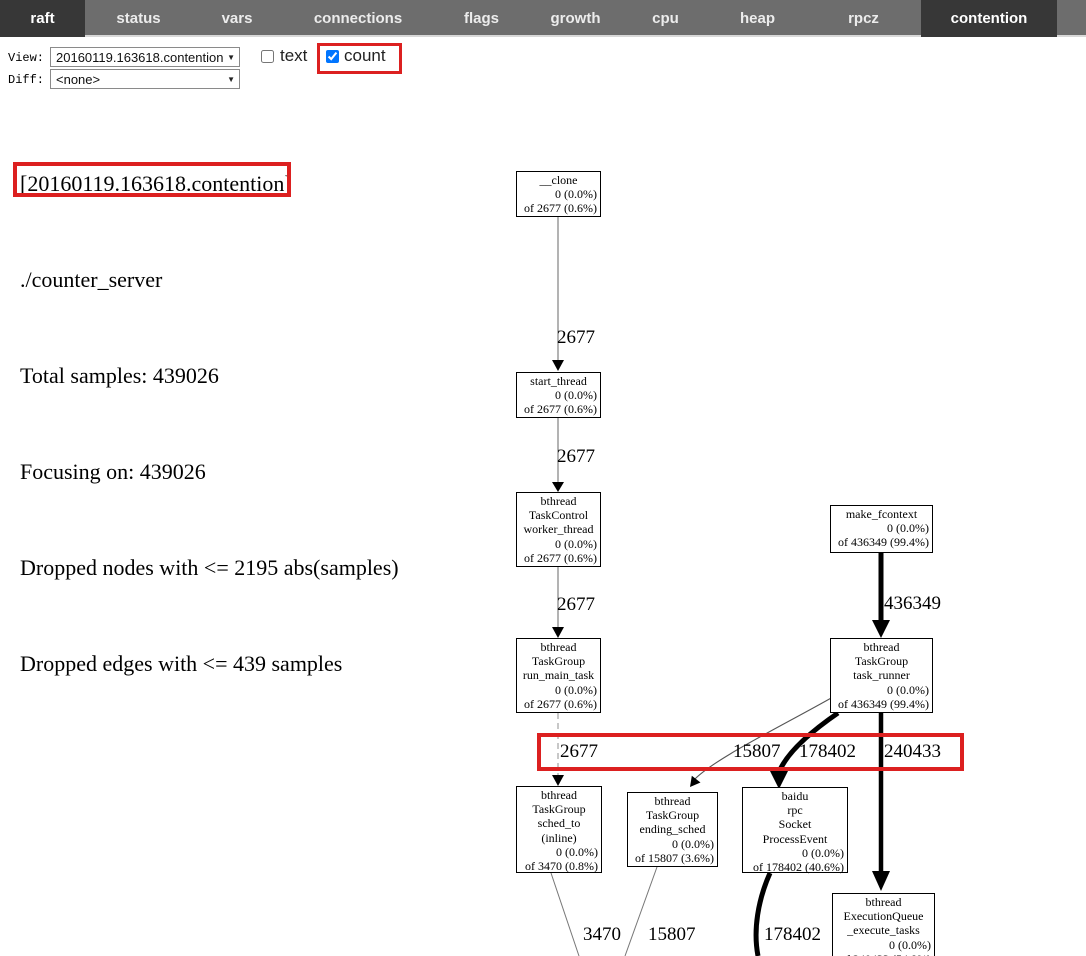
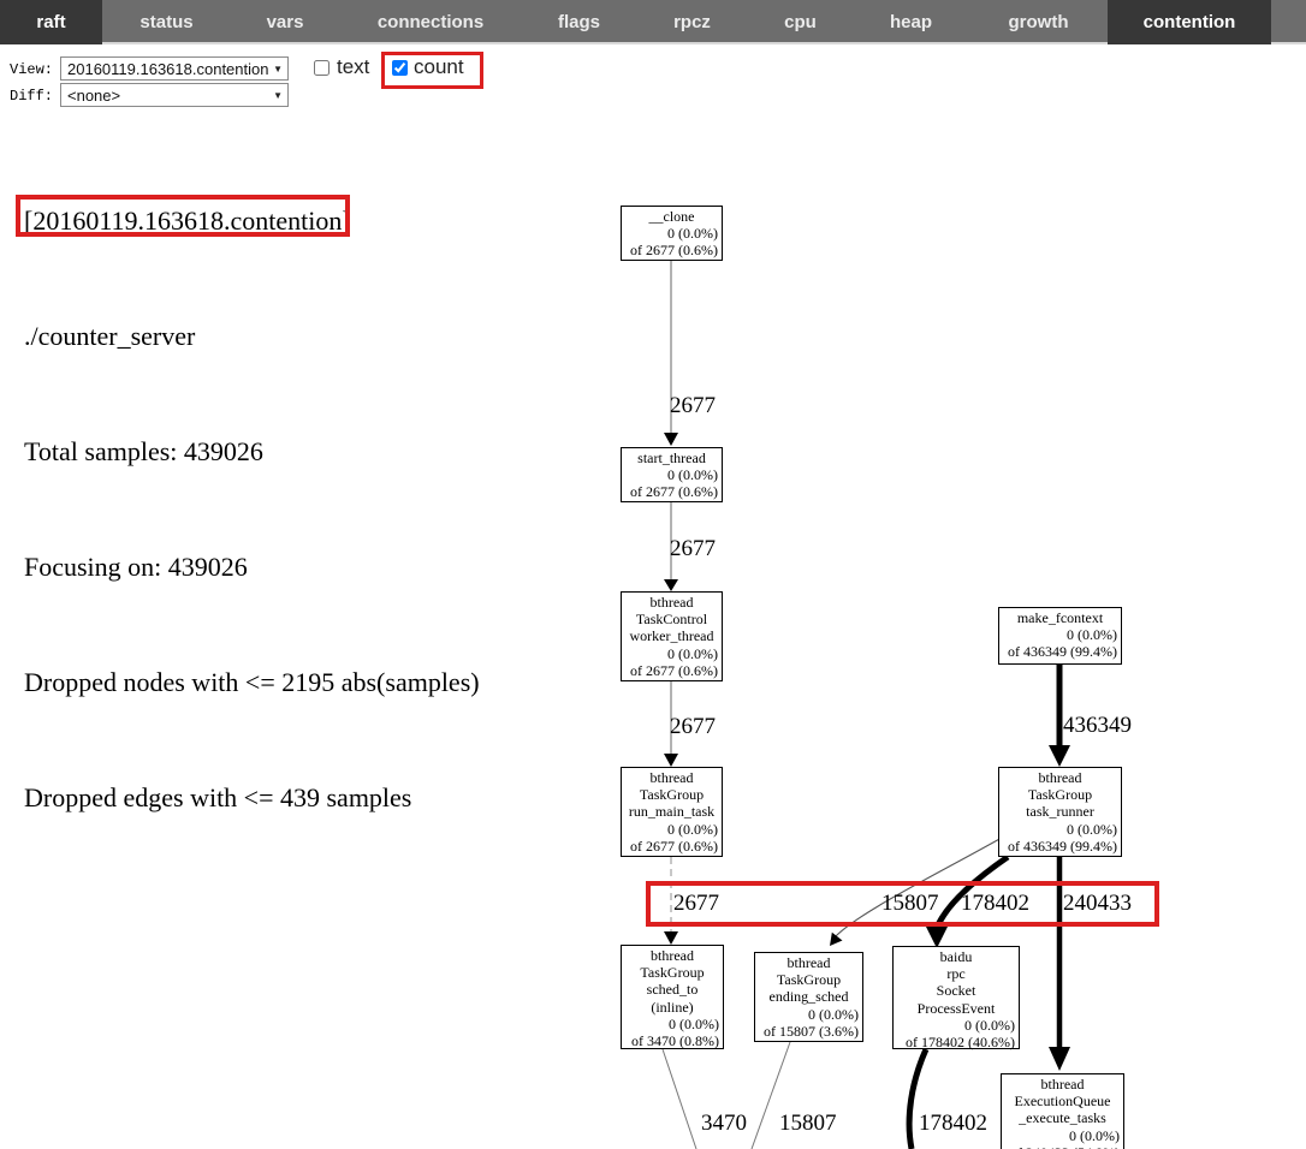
  raft
  status
  vars
  connections
  flags
- growth
+ rpcz
  cpu
  heap
- rpcz
+ growth
  contention
  View:
  20160119.163618.contention
  ▼
  Diff:
  <none>
  ▼
  text
  count
  [20160119.163618.contention]
  ./counter_server
  Total samples: 439026
  Focusing on: 439026
  Dropped nodes with <= 2195 abs(samples)
  Dropped edges with <= 439 samples
  2677
  2677
  2677
  436349
  2677
  15807
  178402
  240433
  3470
  15807
  178402
  __clone
  0 (0.0%)
  of 2677 (0.6%)
  start_thread
  0 (0.0%)
  of 2677 (0.6%)
  bthread
  TaskControl
  worker_thread
  0 (0.0%)
  of 2677 (0.6%)
  make_fcontext
  0 (0.0%)
  of 436349 (99.4%)
  bthread
  TaskGroup
  run_main_task
  0 (0.0%)
  of 2677 (0.6%)
  bthread
  TaskGroup
  task_runner
  0 (0.0%)
  of 436349 (99.4%)
  bthread
  TaskGroup
  sched_to
  (inline)
  0 (0.0%)
  of 3470 (0.8%)
  bthread
  TaskGroup
  ending_sched
  0 (0.0%)
  of 15807 (3.6%)
  baidu
  rpc
  Socket
  ProcessEvent
  0 (0.0%)
  of 178402 (40.6%)
  bthread
  ExecutionQueue
  _execute_tasks
  0 (0.0%)
